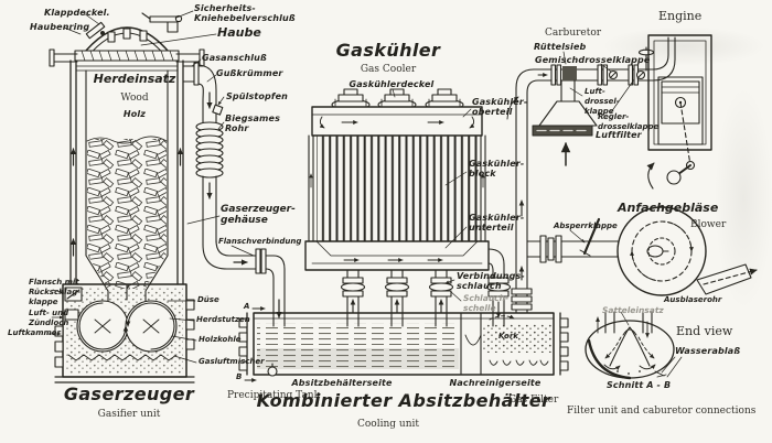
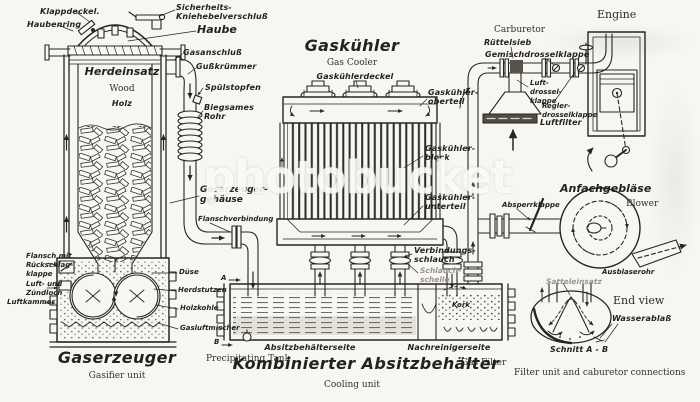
  Klappdeckel.
  Haubenring
  Sicherheits-
  Kniehebelverschluß
  Haube
  Gasanschluß
  Gußkrümmer
  Herdeinsatz
  Wood
  Holz
  Spülstopfen
  Biegsames
  Rohr
  Gaserzeuger-
  gehäuse
  Flanschverbindung
  Flansch mit
  Rückschlag-
  klappe
  Luft- und
  Zündloch
  Luftkammer
  Düse
  Herdstutzen
  Holzkohle
  Gasluftmischer
  Gaserzeuger
  Gasifier unit
  Gaskühler
  Gas Cooler
  Gaskühlerdeckel
  Gaskühler-
  oberteil
  Gaskühler-
  block
  Gaskühler-
  unterteil
  Verbindungs-
  schlauch
  Schlauch-
  schelle
  Engine
  Carburetor
  Rüttelsieb
  Gemischdrosselklappe
  Luft-
  drossel-
  klappe
  Regler-
  drosselklappe
  Luftfilter
  Anfachgebläse
  Blower
  Absperrklappe
  Ausblaserohr
  Satteleinsatz
  End view
  Wasserablaß
  Schnitt A - B
  Filter unit and caburetor connections
  Kork
  A
  B
  Absitzbehälterseite
  Precipitating Tank
  Nachreinigerseite
  Gas Filter
  Kombinierter Absitzbehälter
  Cooling unit
+ photobucket
